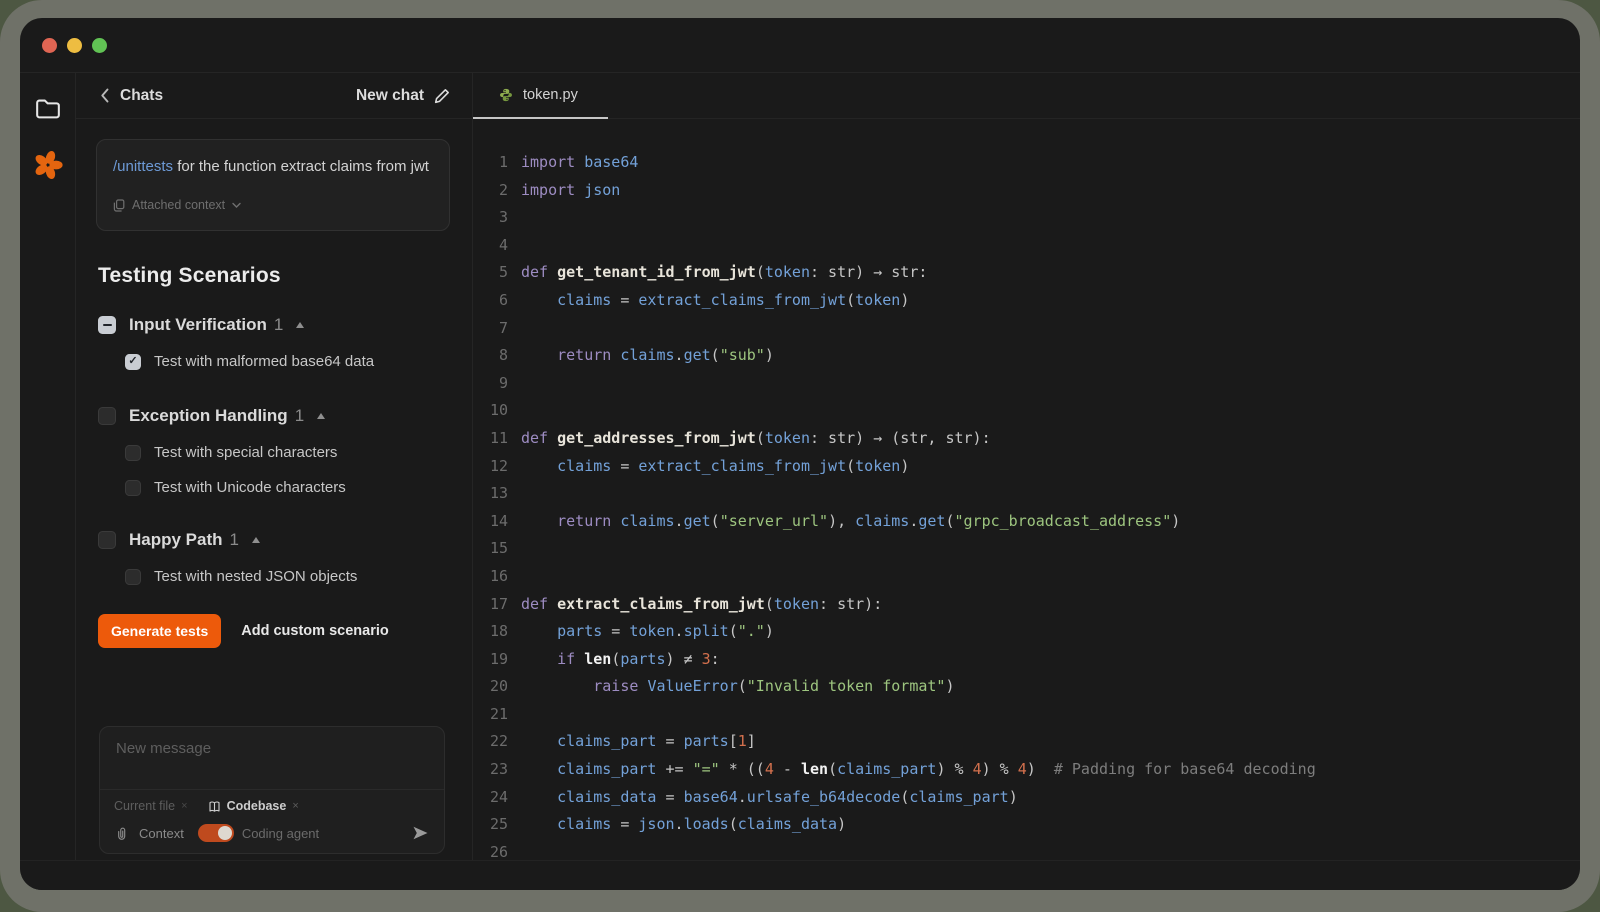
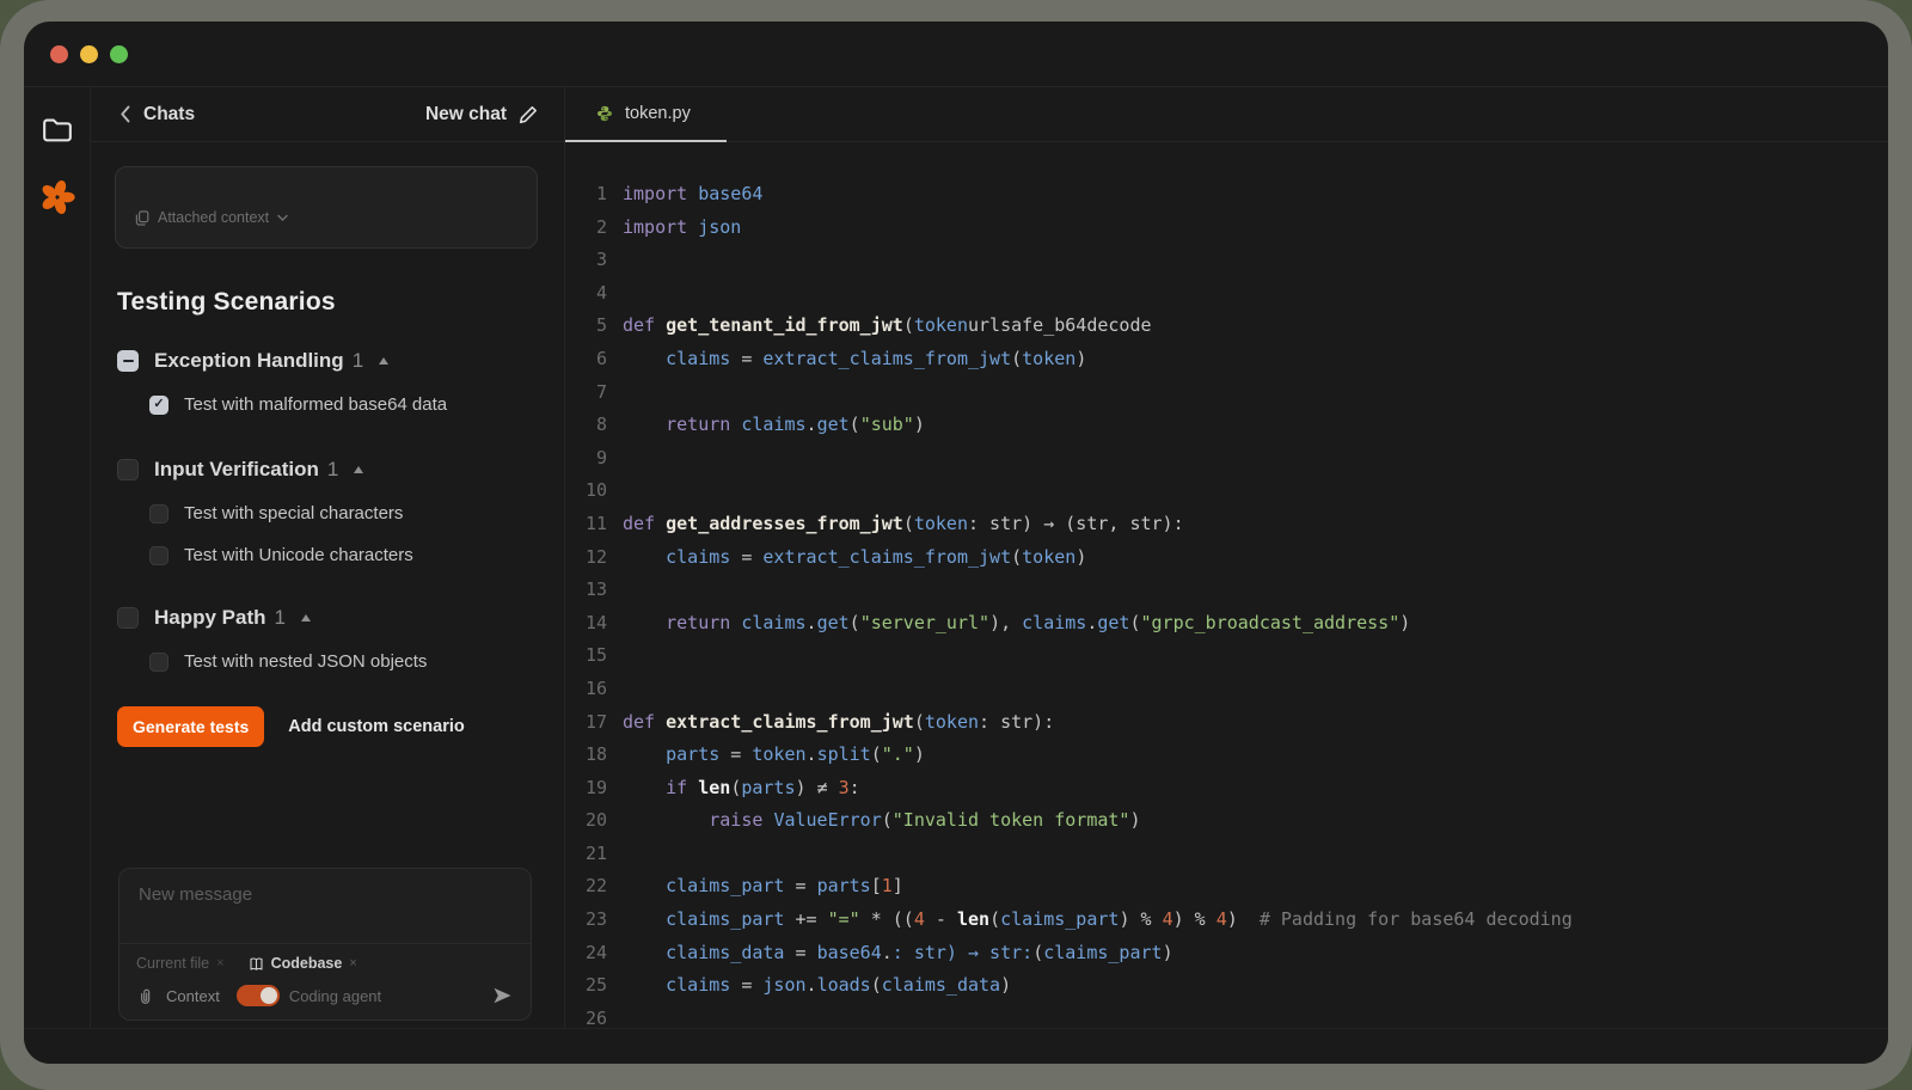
  Chats
  New chat
- /unittests for the function extract claims from jwt
  Attached context
  Testing Scenarios
- Input Verification
+ Exception Handling
  1
  Test with malformed base64 data
- Exception Handling
+ Input Verification
  1
  Test with special characters
  Test with Unicode characters
  Happy Path
  1
  Test with nested JSON objects
  Generate tests
  Add custom scenario
  New message
  Current file
  ×
  Codebase
  ×
  Context
  Coding agent
  token.py
  1
  import base64
  2
  import json
  3
  4
  5
- def get_tenant_id_from_jwt(token: str) → str:
+ def get_tenant_id_from_jwt(tokenurlsafe_b64decode
  6
  claims = extract_claims_from_jwt(token)
  7
  8
  return claims.get("sub")
  9
  10
  11
  def get_addresses_from_jwt(token: str) → (str, str):
  12
  claims = extract_claims_from_jwt(token)
  13
  14
  return claims.get("server_url"), claims.get("grpc_broadcast_address")
  15
  16
  17
  def extract_claims_from_jwt(token: str):
  18
  parts = token.split(".")
  19
  if len(parts) ≠ 3:
  20
  raise ValueError("Invalid token format")
  21
  22
  claims_part = parts[1]
  23
  claims_part += "=" * ((4 - len(claims_part) % 4) % 4) # Padding for base64 decoding
  24
- claims_data = base64.urlsafe_b64decode(claims_part)
+ claims_data = base64.: str) → str:(claims_part)
  25
  claims = json.loads(claims_data)
  26
